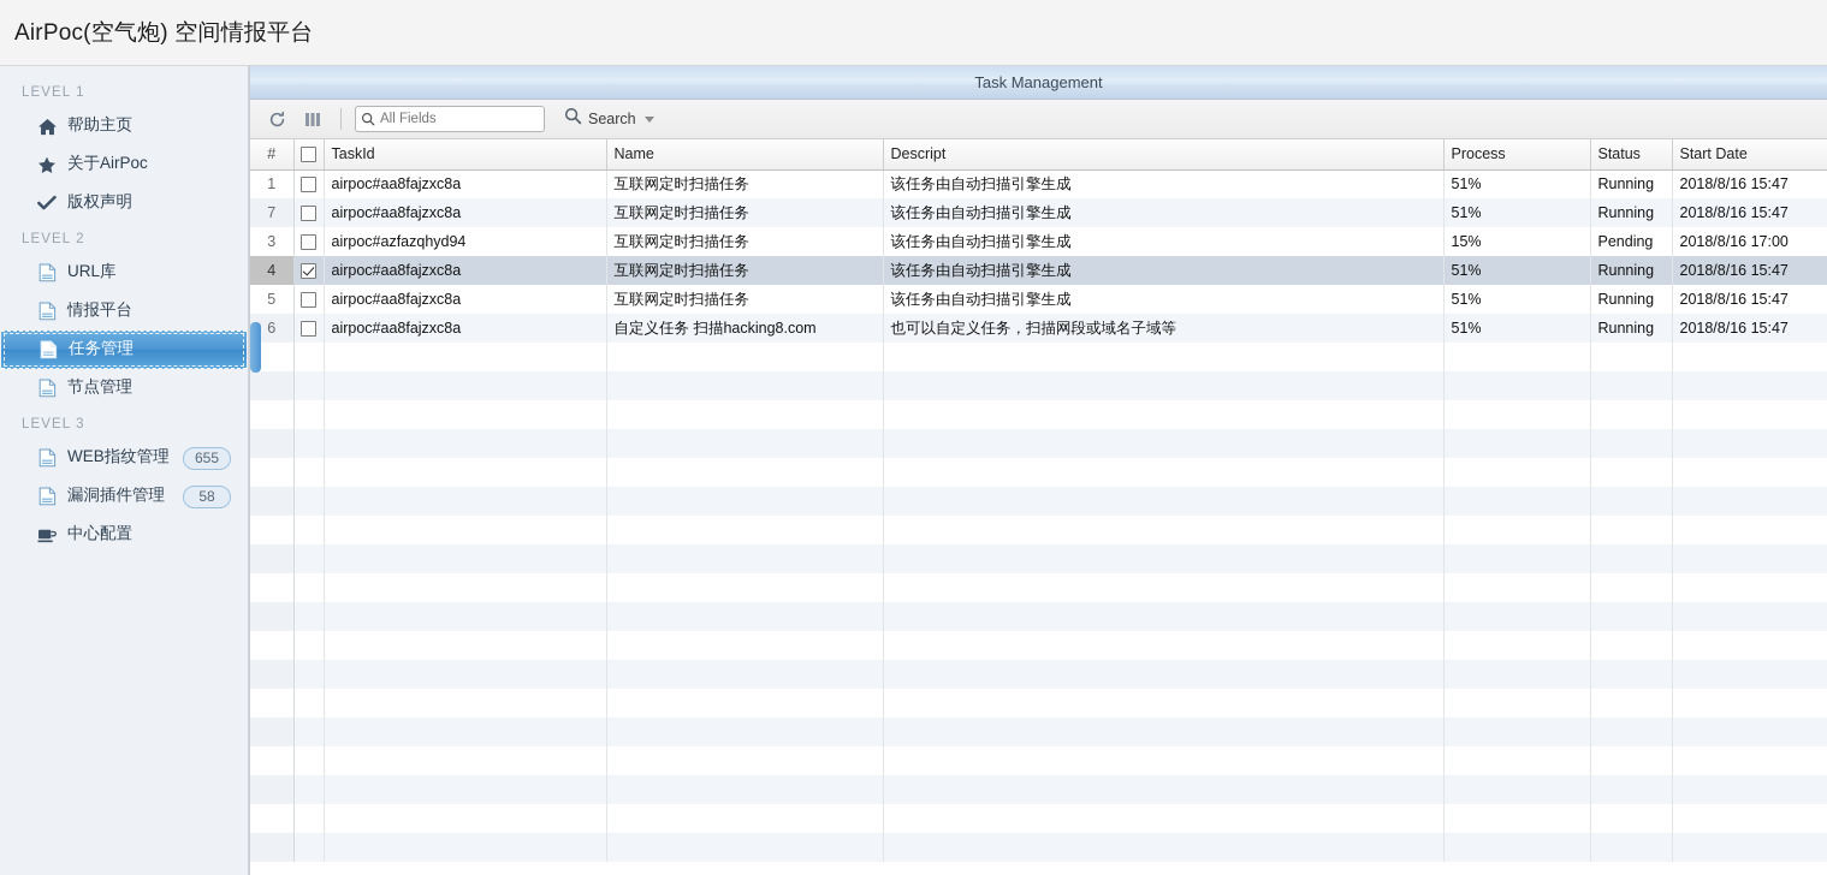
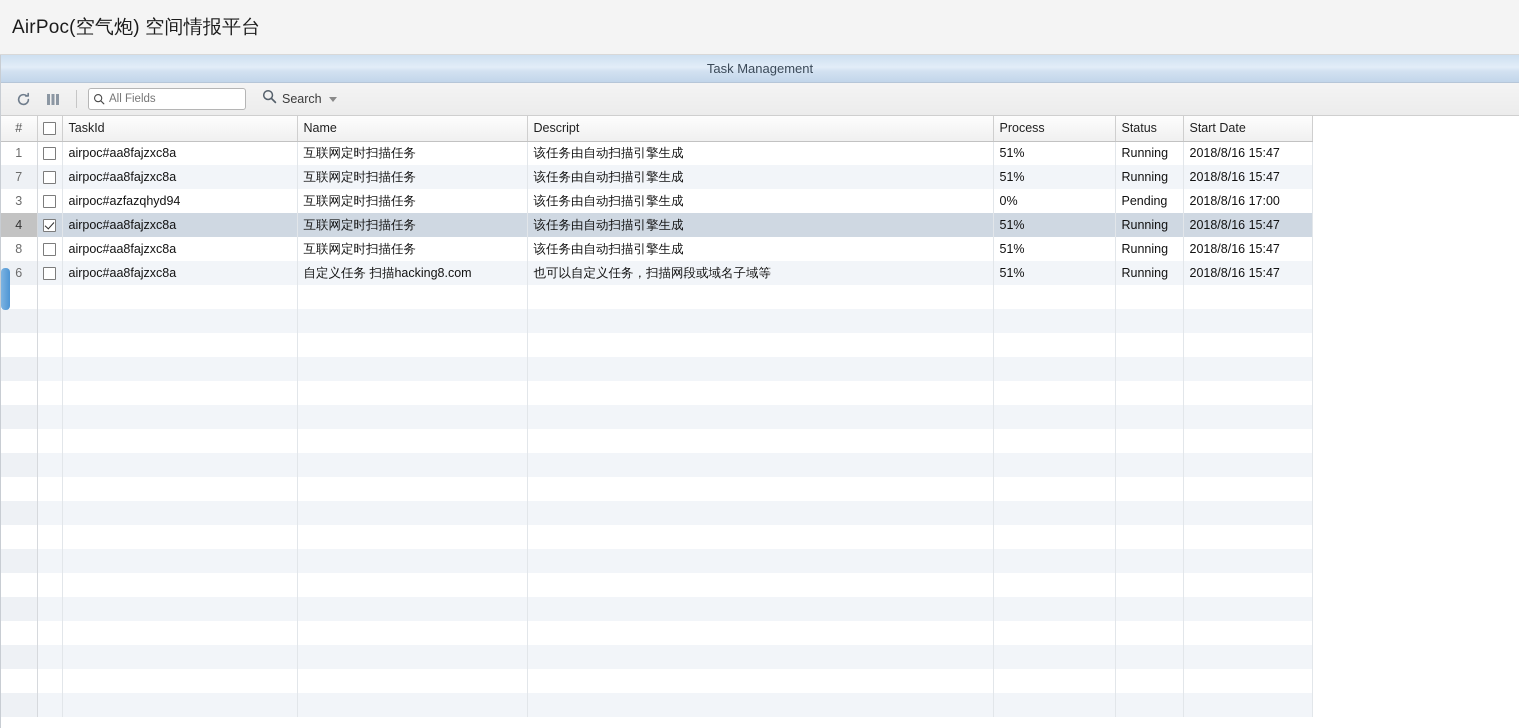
  AirPoc(空气炮) 空间情报平台
- LEVEL 1
- 帮助主页
- 关于AirPoc
- 版权声明
- LEVEL 2
- URL库
- 情报平台
- 任务管理
- 节点管理
- LEVEL 3
- WEB指纹管理
- 655
- 漏洞插件管理
- 58
- 中心配置
  Task Management
  All Fields
  Search
  #		TaskId	Name	Descript	Process	Status	Start Date
  1		airpoc#aa8fajzxc8a	互联网定时扫描任务	该任务由自动扫描引擎生成	51%	Running	2018/8/16 15:47
  7		airpoc#aa8fajzxc8a	互联网定时扫描任务	该任务由自动扫描引擎生成	51%	Running	2018/8/16 15:47
- 3		airpoc#azfazqhyd94	互联网定时扫描任务	该任务由自动扫描引擎生成	15%	Pending	2018/8/16 17:00
+ 3		airpoc#azfazqhyd94	互联网定时扫描任务	该任务由自动扫描引擎生成	0%	Pending	2018/8/16 17:00
  4		airpoc#aa8fajzxc8a	互联网定时扫描任务	该任务由自动扫描引擎生成	51%	Running	2018/8/16 15:47
- 5		airpoc#aa8fajzxc8a	互联网定时扫描任务	该任务由自动扫描引擎生成	51%	Running	2018/8/16 15:47
+ 8		airpoc#aa8fajzxc8a	互联网定时扫描任务	该任务由自动扫描引擎生成	51%	Running	2018/8/16 15:47
  6		airpoc#aa8fajzxc8a	自定义任务 扫描hacking8.com	也可以自定义任务，扫描网段或域名子域等	51%	Running	2018/8/16 15:47
